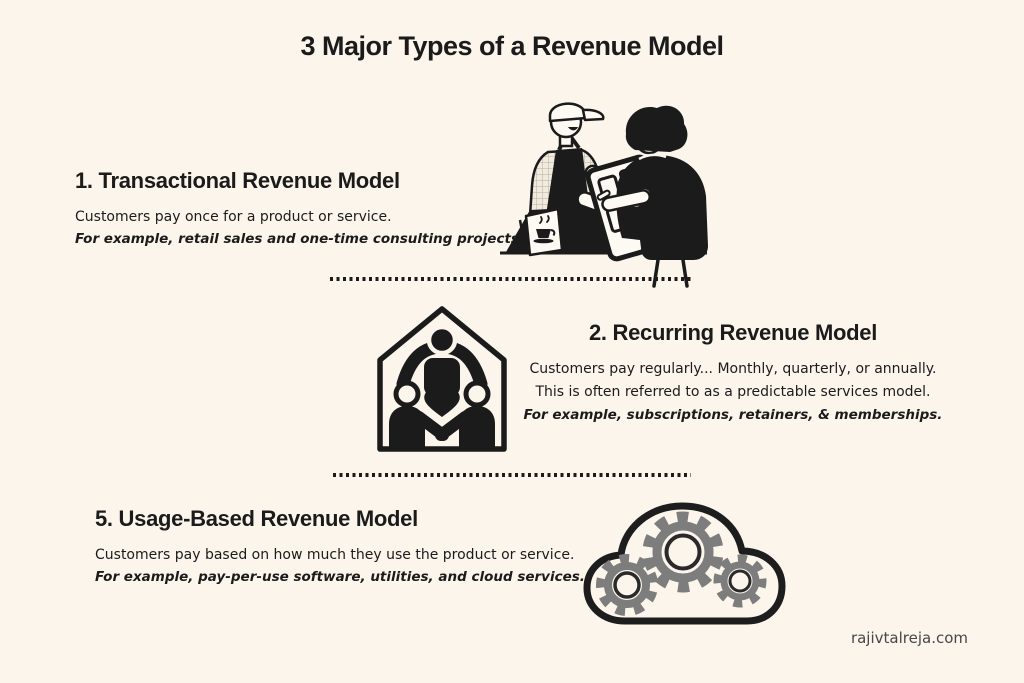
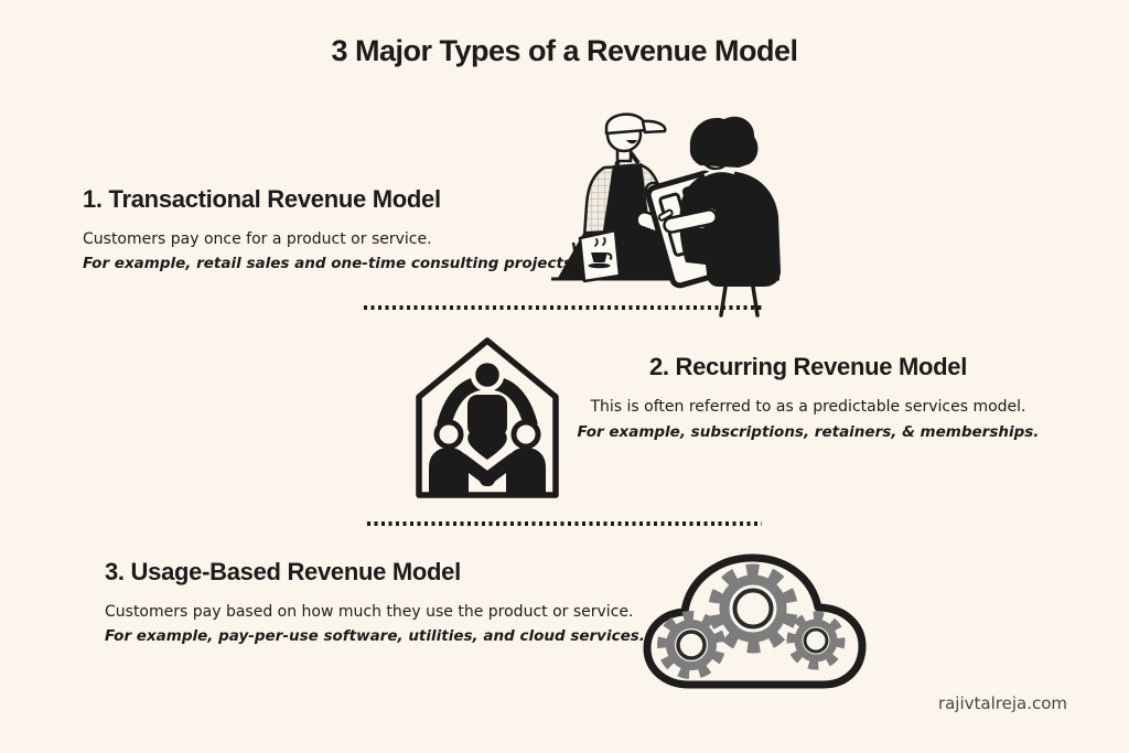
  3 Major Types of a Revenue Model
  1. Transactional Revenue Model
  Customers pay once for a product or service.
  For example, retail sales and one-time consulting project
  2. Recurring Revenue Model
- Customers pay regularly... Monthly, quarterly, or annually.
  This is often referred to as a predictable services model.
  For example, subscriptions, retainers, & memberships.
- 5. Usage-Based Revenue Model
+ 3. Usage-Based Revenue Model
  Customers pay based on how much they use the product or service.
  For example, pay-per-use software, utilities, and cloud services.
  rajivtalreja.com
